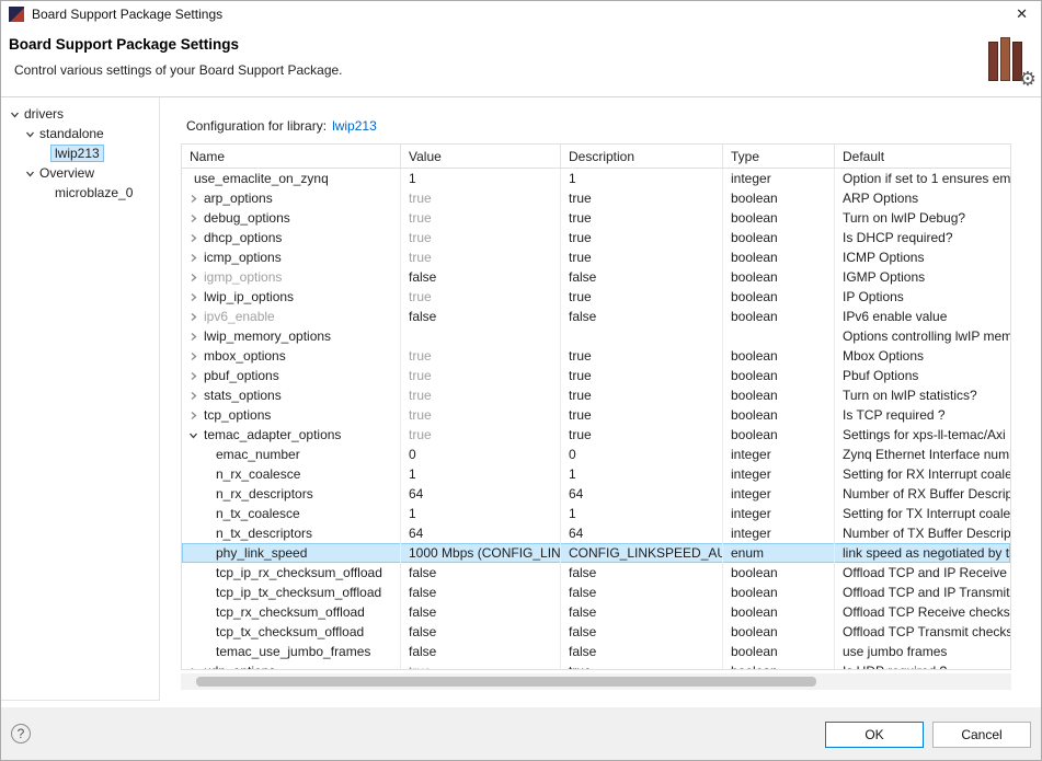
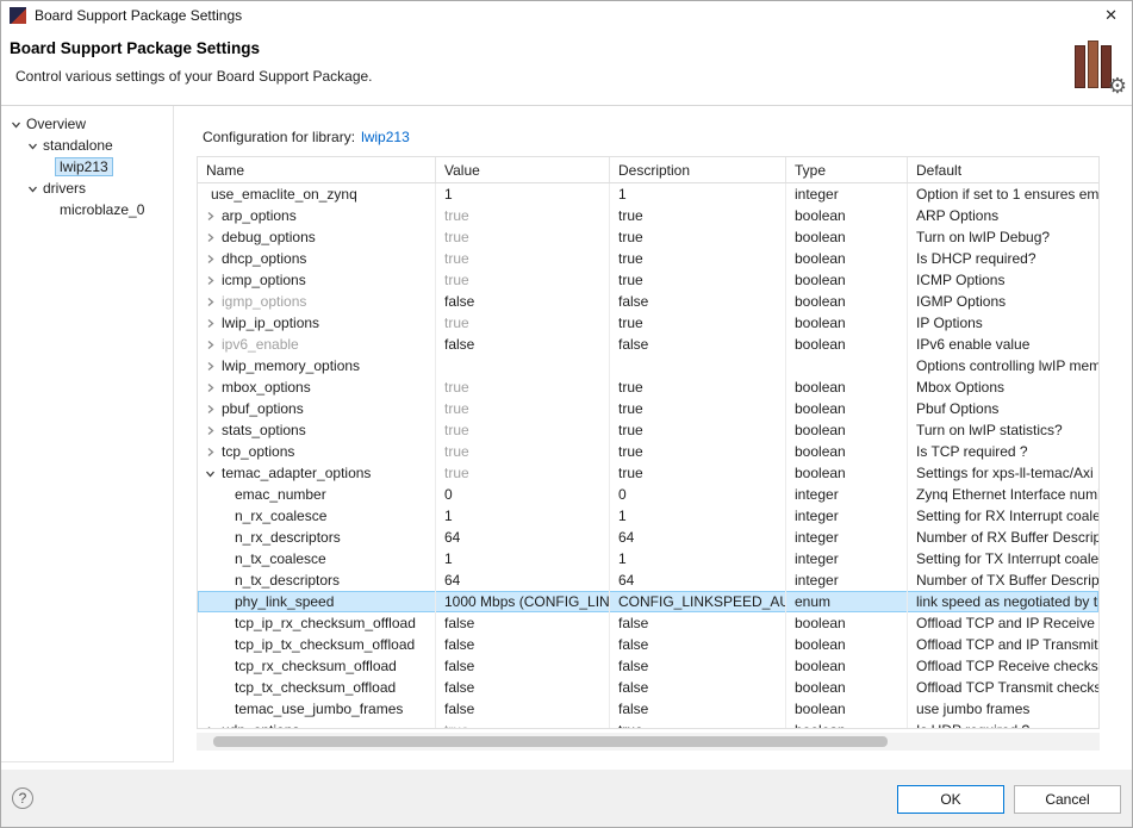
  Board Support Package Settings
  ✕
  Board Support Package Settings
  Control various settings of your Board Support Package.
  ⚙
- drivers
+ Overview
  standalone
  lwip213
- Overview
+ drivers
  microblaze_0
  Configuration for library: lwip213
  Name
  Value
  Description
  Type
  Default
  use_emaclite_on_zynq
  1
  1
  integer
  Option if set to 1 ensures em
  arp_options
  true
  true
  boolean
  ARP Options
  debug_options
  true
  true
  boolean
  Turn on lwIP Debug?
  dhcp_options
  true
  true
  boolean
  Is DHCP required?
  icmp_options
  true
  true
  boolean
  ICMP Options
  igmp_options
  false
  false
  boolean
  IGMP Options
  lwip_ip_options
  true
  true
  boolean
  IP Options
  ipv6_enable
  false
  false
  boolean
  IPv6 enable value
  lwip_memory_options
  Options controlling lwIP mem
  mbox_options
  true
  true
  boolean
  Mbox Options
  pbuf_options
  true
  true
  boolean
  Pbuf Options
  stats_options
  true
  true
  boolean
  Turn on lwIP statistics?
  tcp_options
  true
  true
  boolean
  Is TCP required ?
  temac_adapter_options
  true
  true
  boolean
  Settings for xps-ll-temac/Axi
  emac_number
  0
  0
  integer
  Zynq Ethernet Interface num
  n_rx_coalesce
  1
  1
  integer
  Setting for RX Interrupt coale
  n_rx_descriptors
  64
  64
  integer
  Number of RX Buffer Descrip
  n_tx_coalesce
  1
  1
  integer
  Setting for TX Interrupt coale
  n_tx_descriptors
  64
  64
  integer
  Number of TX Buffer Descrip
  phy_link_speed
  1000 Mbps (CONFIG_LIN
  CONFIG_LINKSPEED_AU
  enum
  link speed as negotiated by t
  tcp_ip_rx_checksum_offload
  false
  false
  boolean
  Offload TCP and IP Receive
  tcp_ip_tx_checksum_offload
  false
  false
  boolean
  Offload TCP and IP Transmit
  tcp_rx_checksum_offload
  false
  false
  boolean
  Offload TCP Receive checks
  tcp_tx_checksum_offload
  false
  false
  boolean
  Offload TCP Transmit checks
  temac_use_jumbo_frames
  false
  false
  boolean
  use jumbo frames
  ?
  OK
  Cancel
